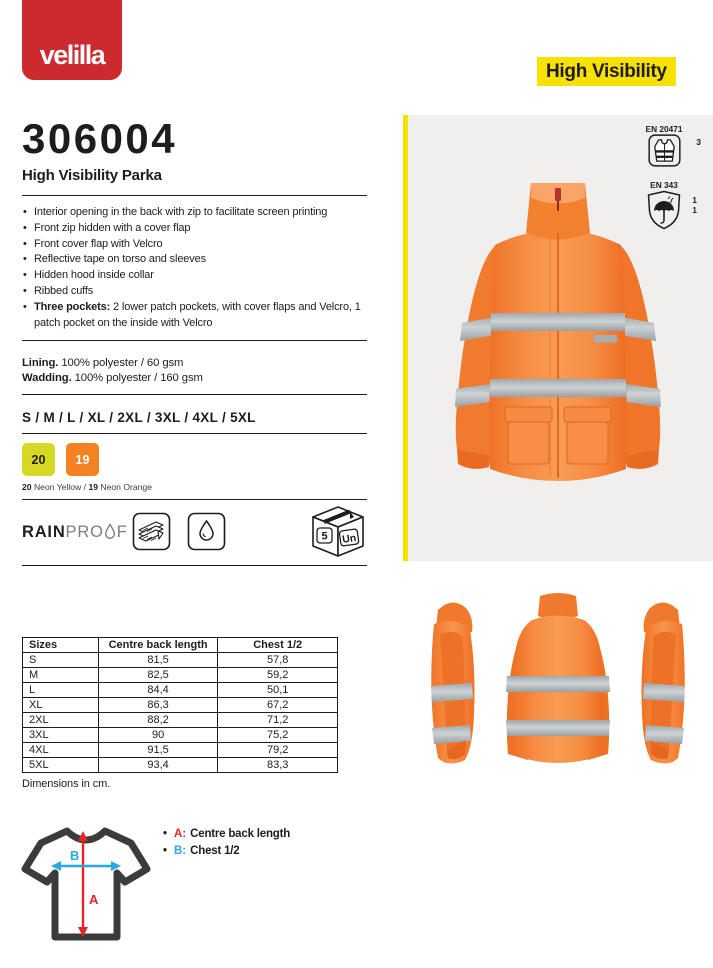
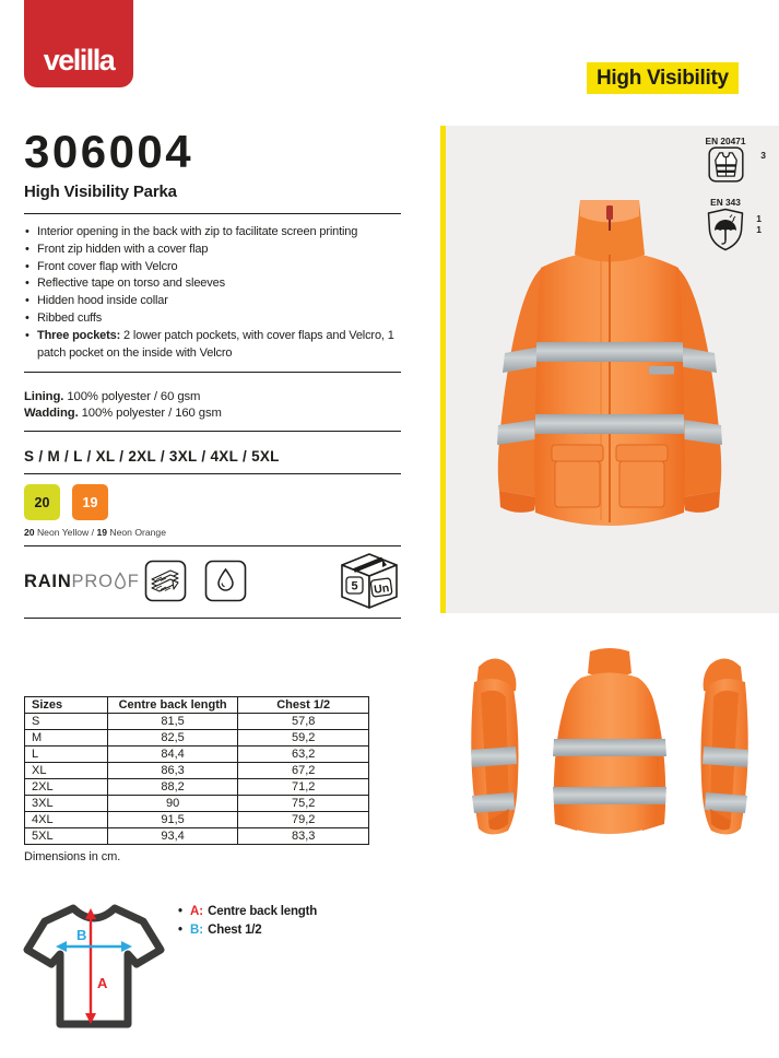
  velilla
  High Visibility
  306004
  High Visibility Parka
  Interior opening in the back with zip to facilitate screen printing
  Front zip hidden with a cover flap
  Front cover flap with Velcro
  Reflective tape on torso and sleeves
  Hidden hood inside collar
  Ribbed cuffs
  Three pockets: 2 lower patch pockets, with cover flaps and Velcro, 1 patch pocket on the inside with Velcro
  Lining. 100% polyester / 60 gsm
  Wadding. 100% polyester / 160 gsm
  S / M / L / XL / 2XL / 3XL / 4XL / 5XL
  20
  19
  20 Neon Yellow / 19 Neon Orange
  RAIN
  PRO
  F
  5
  EN 20471
  3
  EN 343
  1
  1
  Sizes	Centre back length	Chest 1/2
  S	81,5	57,8
  M	82,5	59,2
- L	84,4	50,1
+ L	84,4	63,2
  XL	86,3	67,2
  2XL	88,2	71,2
  3XL	90	75,2
  4XL	91,5	79,2
  5XL	93,4	83,3
  Dimensions in cm.
  B
  A
  A: Centre back length
  B: Chest 1/2
